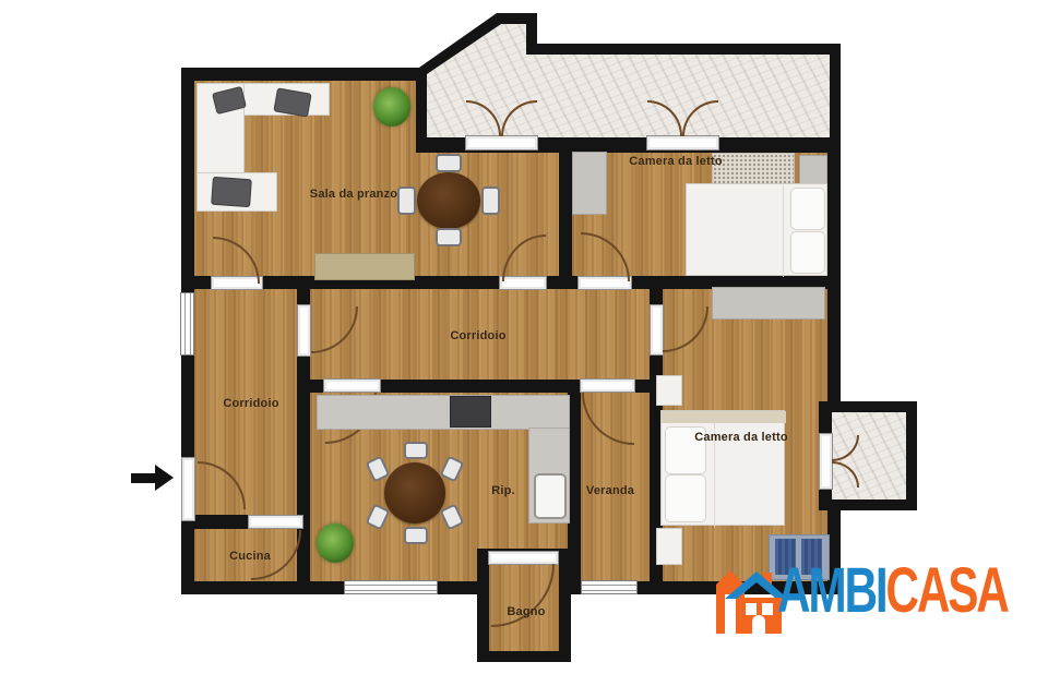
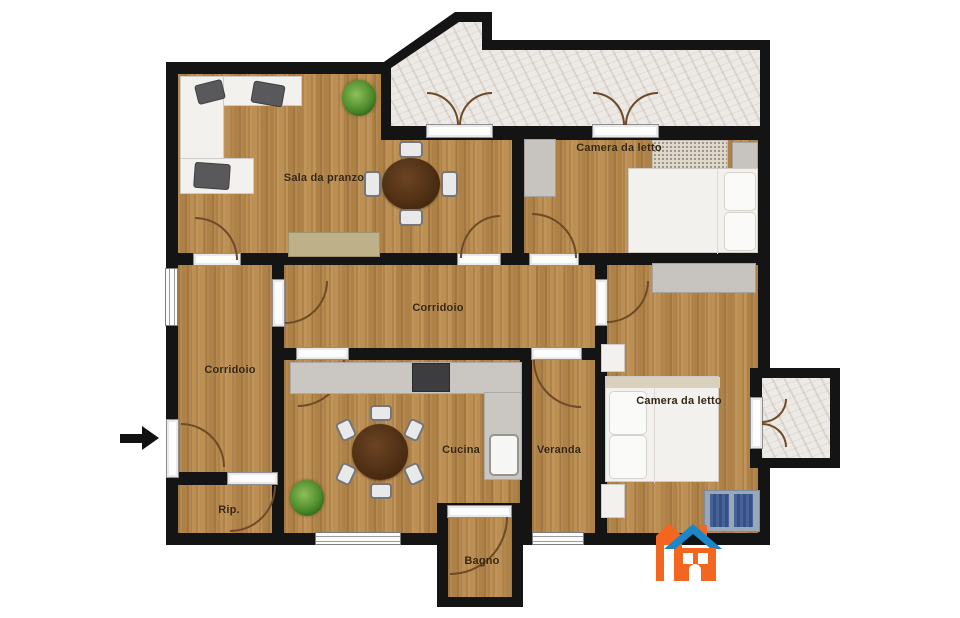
  Sala da pranzo
  Camera da letto
  Corridoio
  Corridoio
- Rip.
+ Cucina
  Veranda
  Camera da letto
- Cucina
+ Rip.
  Bagno
- AMBICASA
